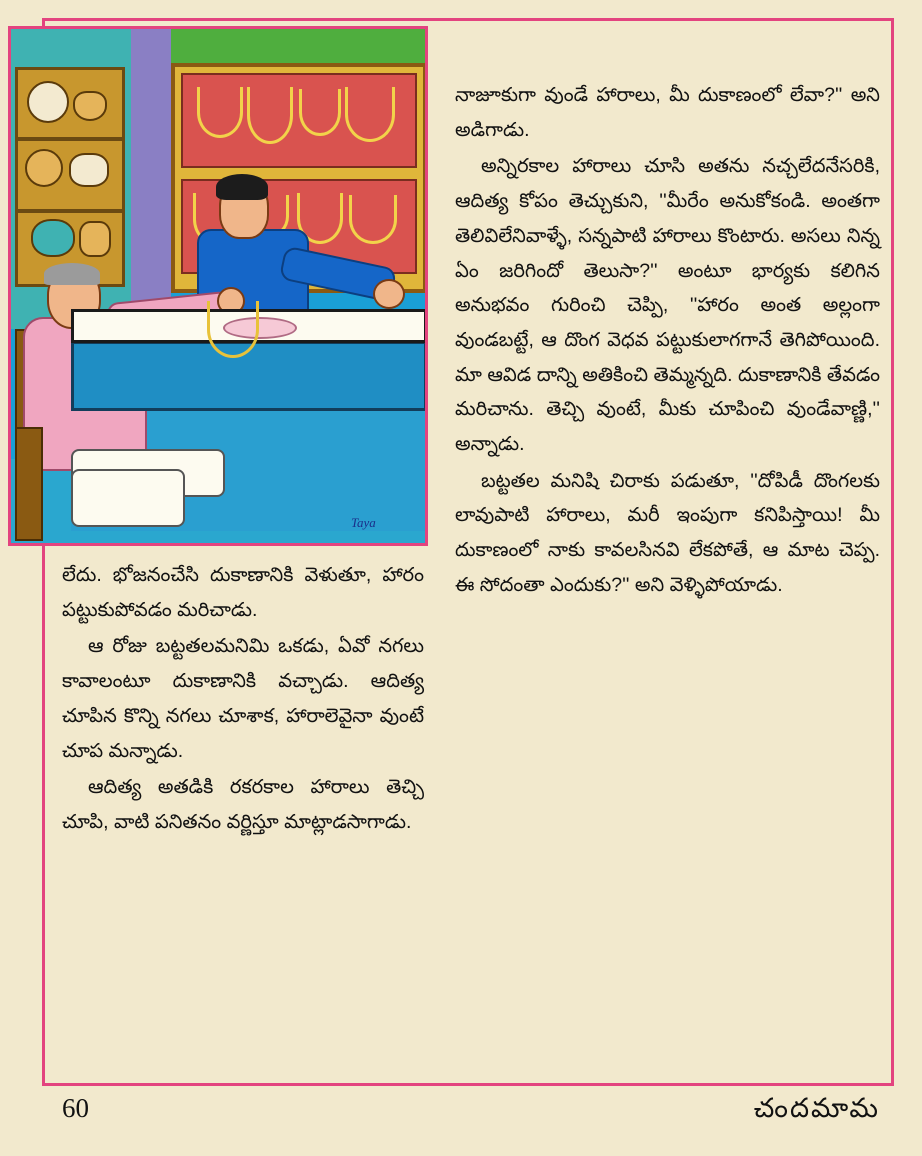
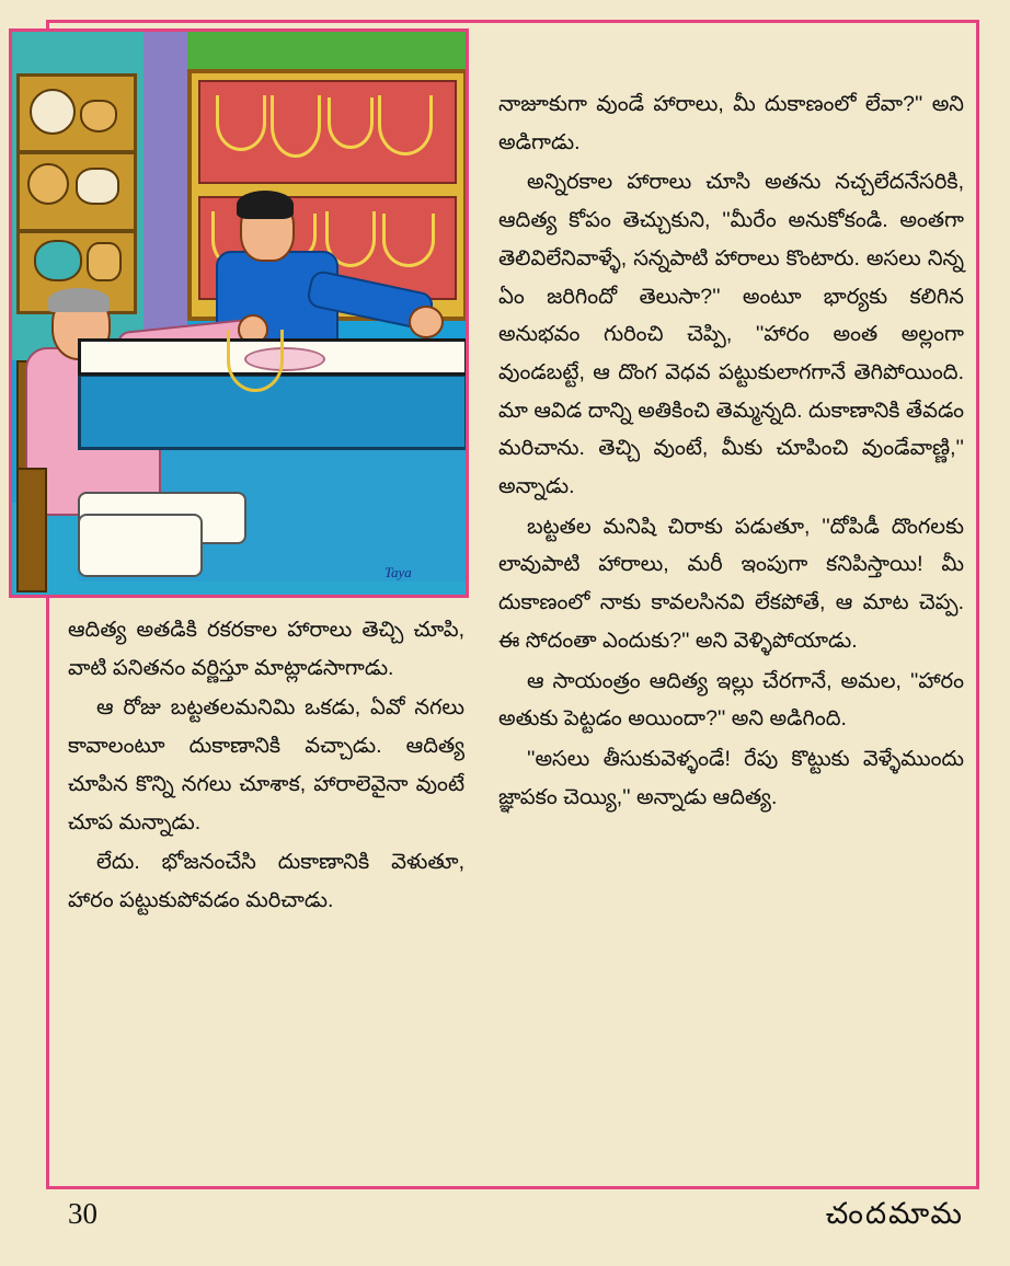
  Taya
  నాజూకుగా వుండే హారాలు, మీ దుకాణంలో లేవా?'' అని అడిగాడు.
  అన్నిరకాల హారాలు చూసి అతను నచ్చలేదనేసరికి, ఆదిత్య కోపం తెచ్చుకుని, ''మీరేం అనుకోకండి. అంతగా తెలివిలేనివాళ్ళే, సన్నపాటి హారాలు కొంటారు. అసలు నిన్న ఏం జరిగిందో తెలుసా?'' అంటూ భార్యకు కలిగిన అనుభవం గురించి చెప్పి, ''హారం అంత అల్లంగా వుండబట్టే, ఆ దొంగ వెధవ పట్టుకులాగగానే తెగిపోయింది. మా ఆవిడ దాన్ని అతికించి తెమ్మన్నది. దుకాణానికి తేవడం మరిచాను. తెచ్చి వుంటే, మీకు చూపించి వుండేవాణ్ణి,'' అన్నాడు.
  బట్టతల మనిషి చిరాకు పడుతూ, ''దోపిడీ దొంగలకు లావుపాటి హారాలు, మరీ ఇంపుగా కనిపిస్తాయి! మీ దుకాణంలో నాకు కావలసినవి లేకపోతే, ఆ మాట చెప్ప. ఈ సోదంతా ఎందుకు?'' అని వెళ్ళిపోయాడు.
+ ఆ సాయంత్రం ఆదిత్య ఇల్లు చేరగానే, అమల, ''హారం అతుకు పెట్టడం అయిందా?'' అని అడిగింది.
+ ''అసలు తీసుకువెళ్ళండే! రేపు కొట్టుకు వెళ్ళేముందు జ్ఞాపకం చెయ్యి,'' అన్నాడు ఆదిత్య.
- లేదు. భోజనంచేసి దుకాణానికి వెళుతూ, హారం పట్టుకుపోవడం మరిచాడు.
+ ఆదిత్య అతడికి రకరకాల హారాలు తెచ్చి చూపి, వాటి పనితనం వర్ణిస్తూ మాట్లాడసాగాడు.
  ఆ రోజు బట్టతలమనిమి ఒకడు, ఏవో నగలు కావాలంటూ దుకాణానికి వచ్చాడు. ఆదిత్య చూపిన కొన్ని నగలు చూశాక, హారాలెవైనా వుంటే చూప మన్నాడు.
- ఆదిత్య అతడికి రకరకాల హారాలు తెచ్చి చూపి, వాటి పనితనం వర్ణిస్తూ మాట్లాడసాగాడు.
+ లేదు. భోజనంచేసి దుకాణానికి వెళుతూ, హారం పట్టుకుపోవడం మరిచాడు.
- 60
+ 30
  చందమామ
